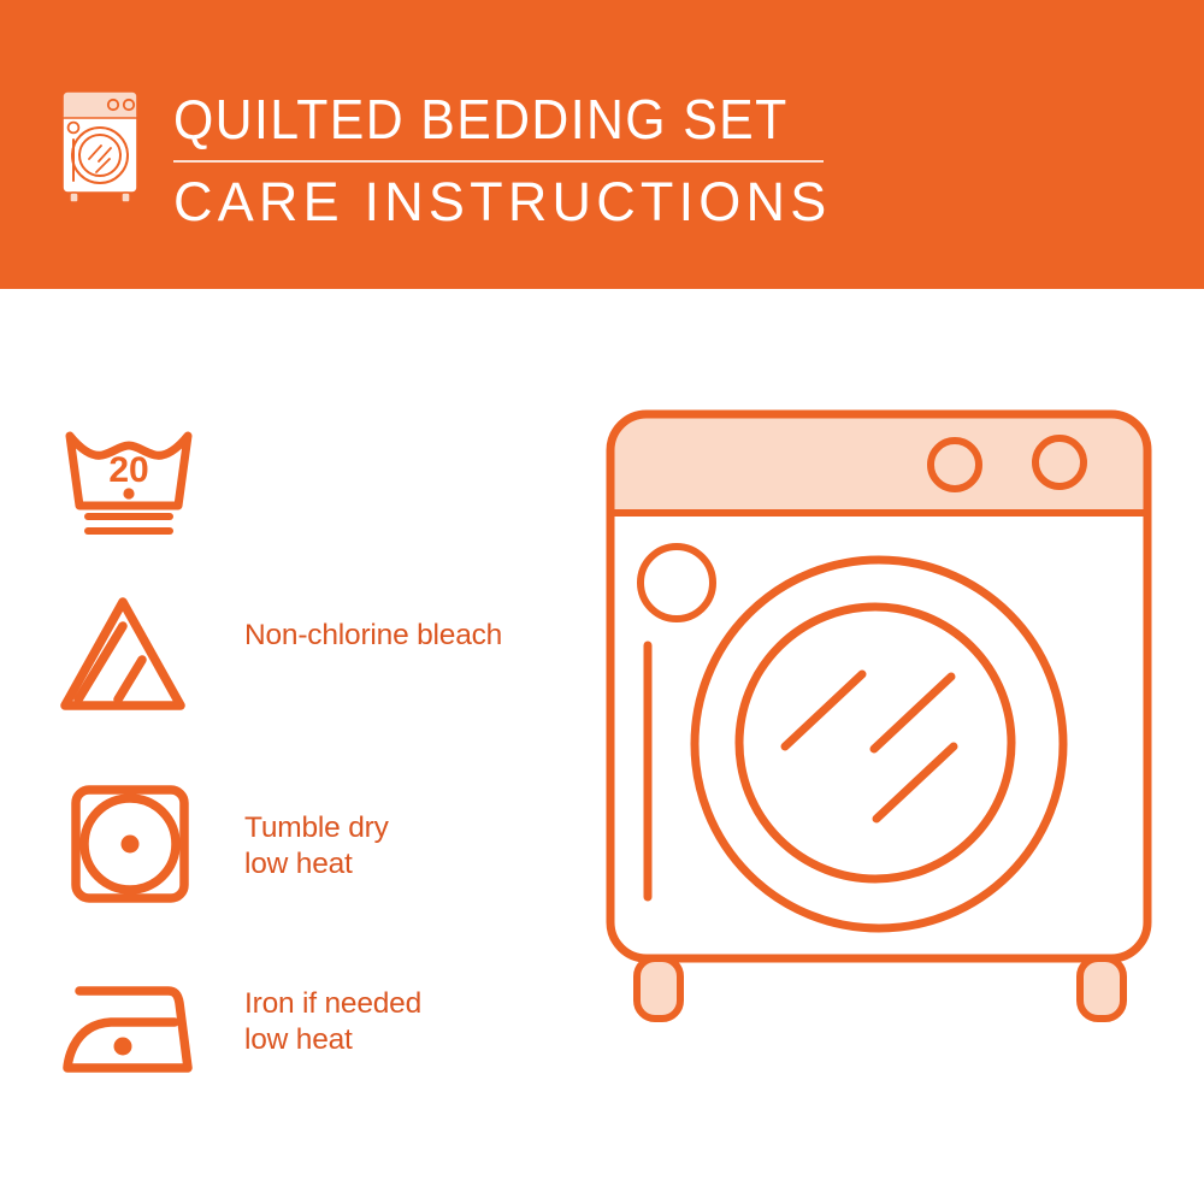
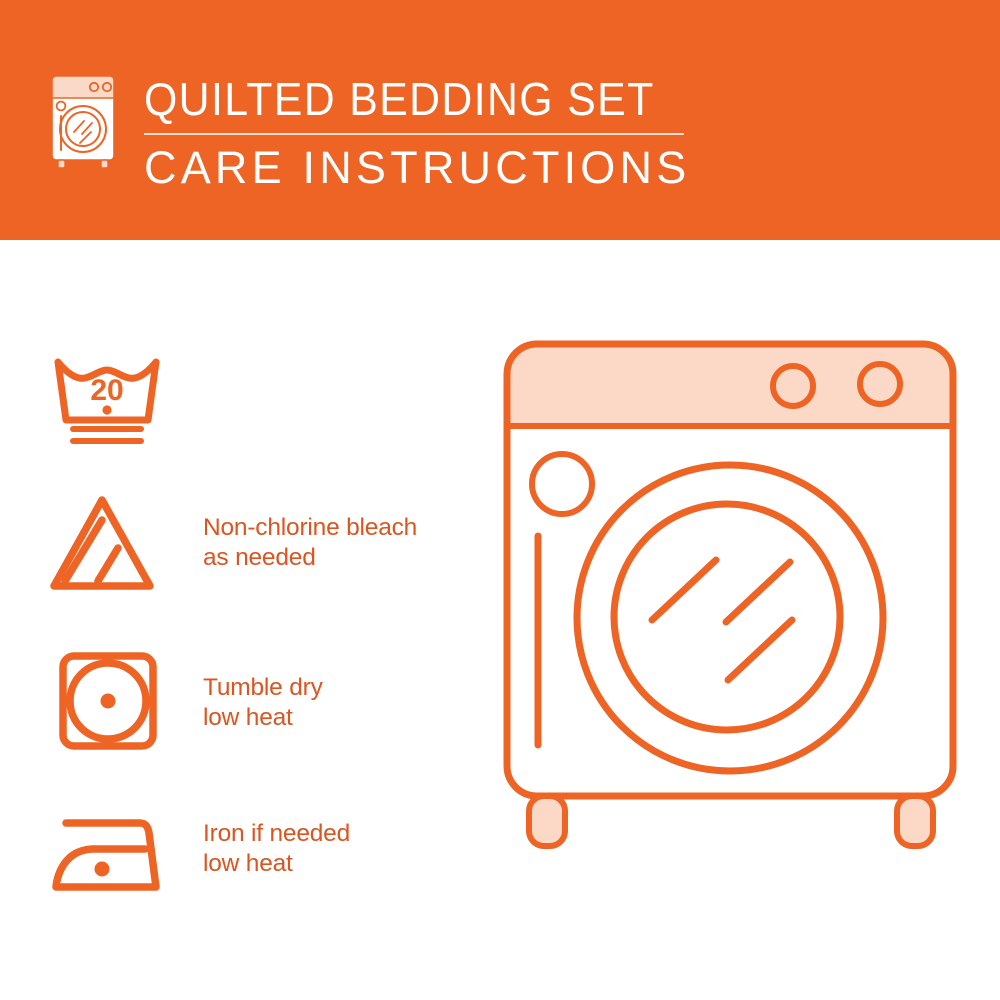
  QUILTED BEDDING SET
  CARE INSTRUCTIONS
  20
  Non-chlorine bleach
+ as needed
  Tumble dry
  low heat
  Iron if needed
  low heat
